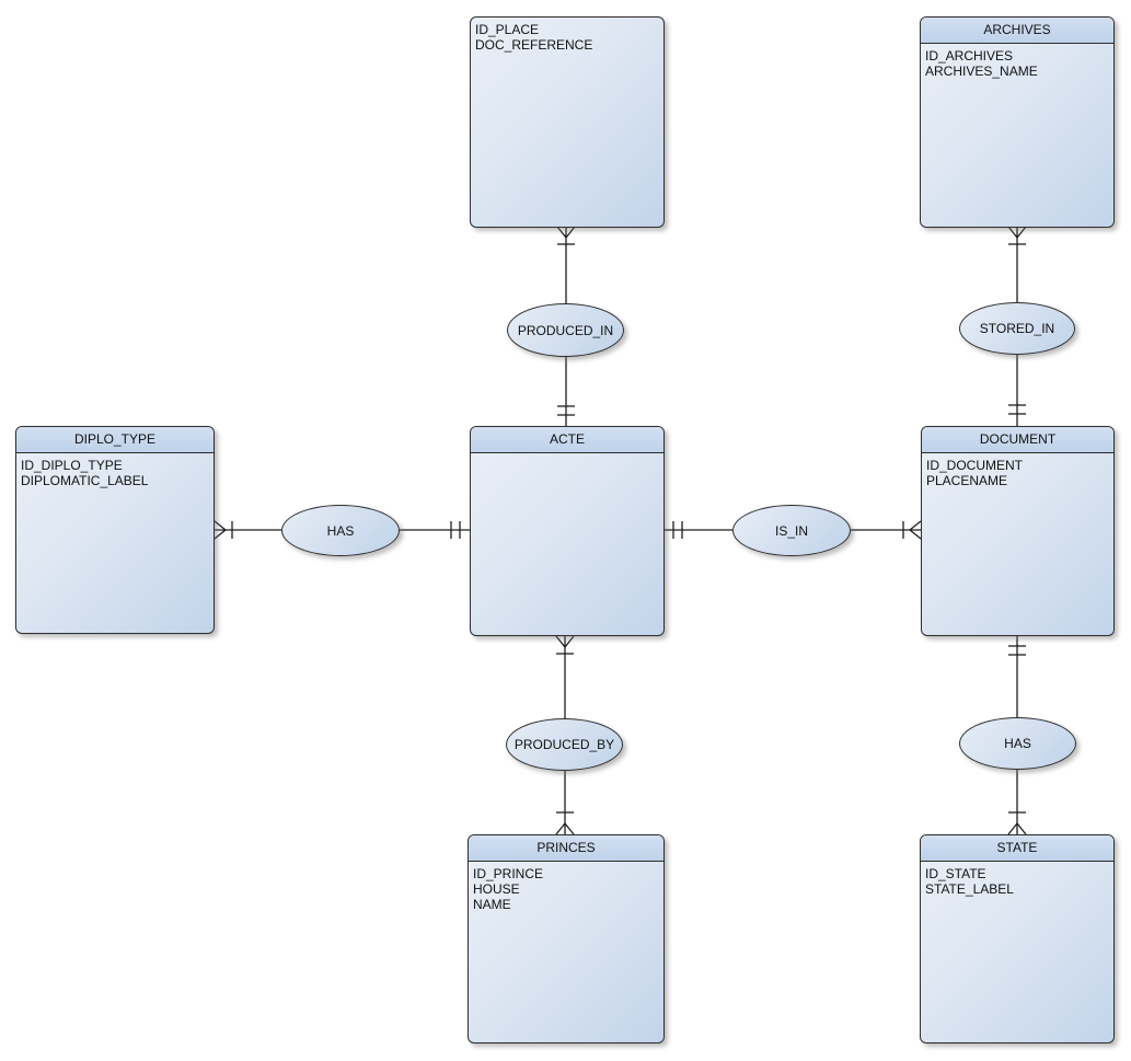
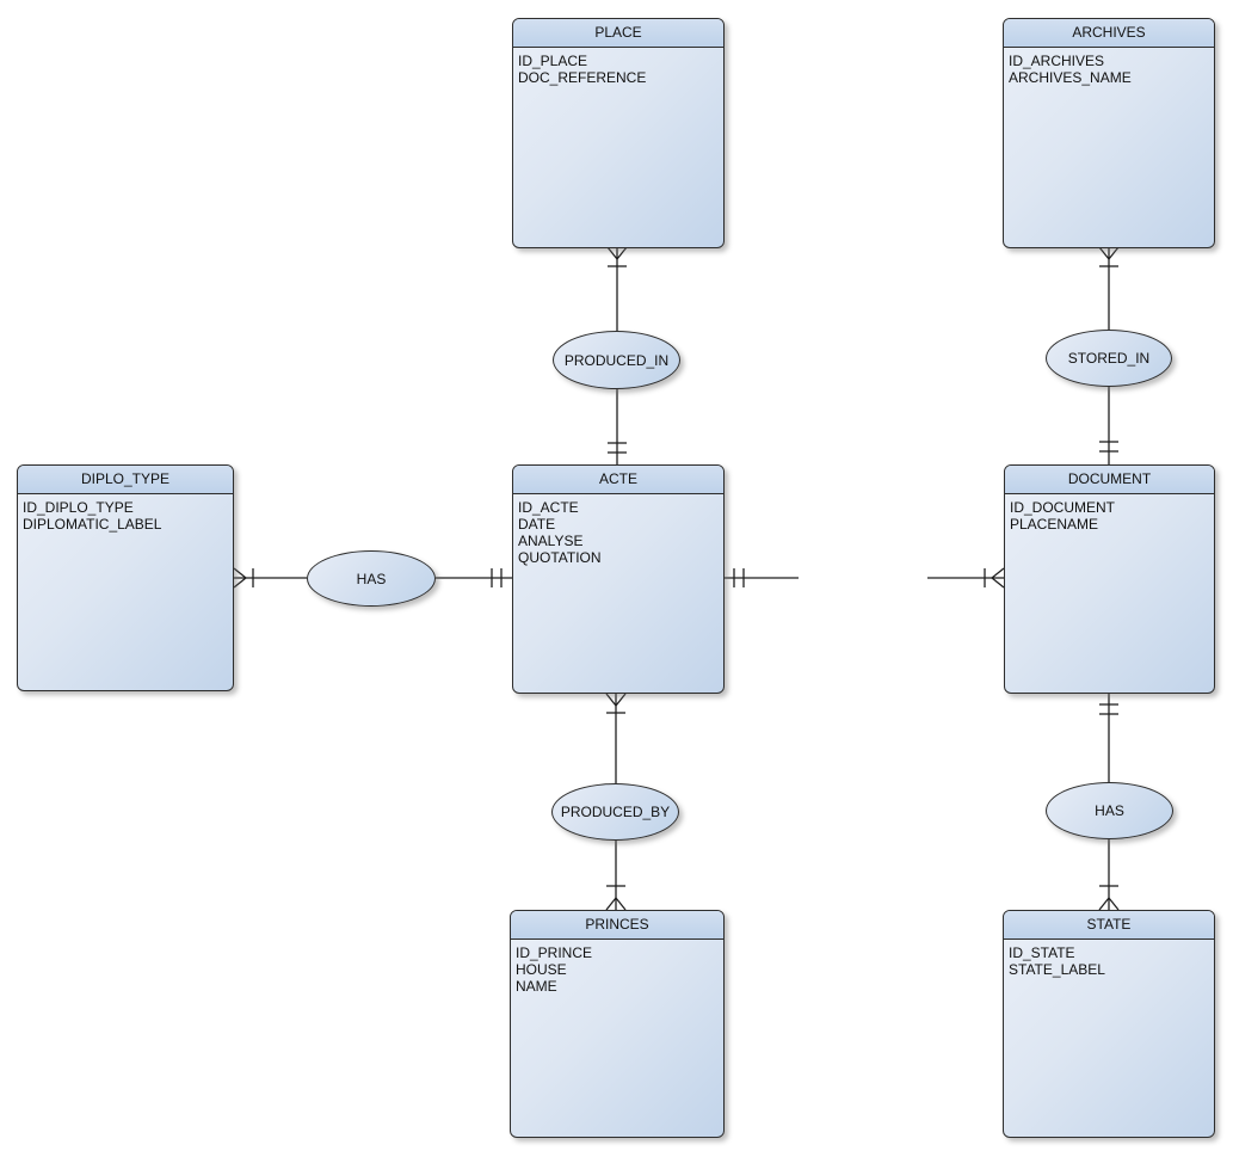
+ PLACE
  ID_PLACE
  DOC_REFERENCE
  ARCHIVES
  ID_ARCHIVES
  ARCHIVES_NAME
  DIPLO_TYPE
  ID_DIPLO_TYPE
  DIPLOMATIC_LABEL
  ACTE
+ ID_ACTE
+ DATE
+ ANALYSE
+ QUOTATION
  DOCUMENT
  ID_DOCUMENT
  PLACENAME
  PRINCES
  ID_PRINCE
  HOUSE
  NAME
  STATE
  ID_STATE
  STATE_LABEL
  PRODUCED_IN
  STORED_IN
  HAS
- IS_IN
  PRODUCED_BY
  HAS
